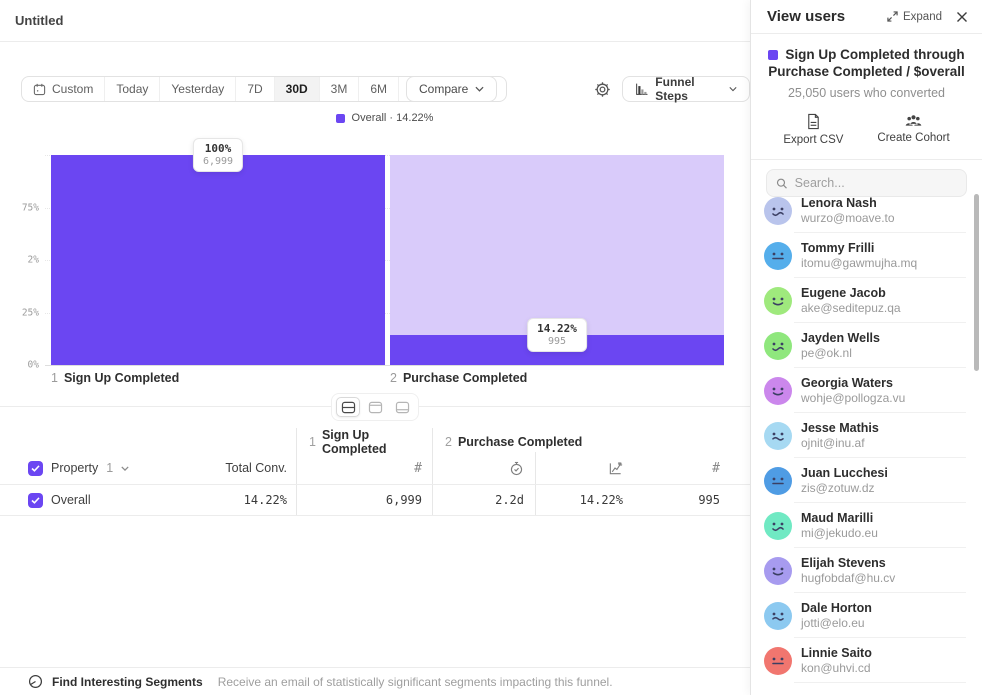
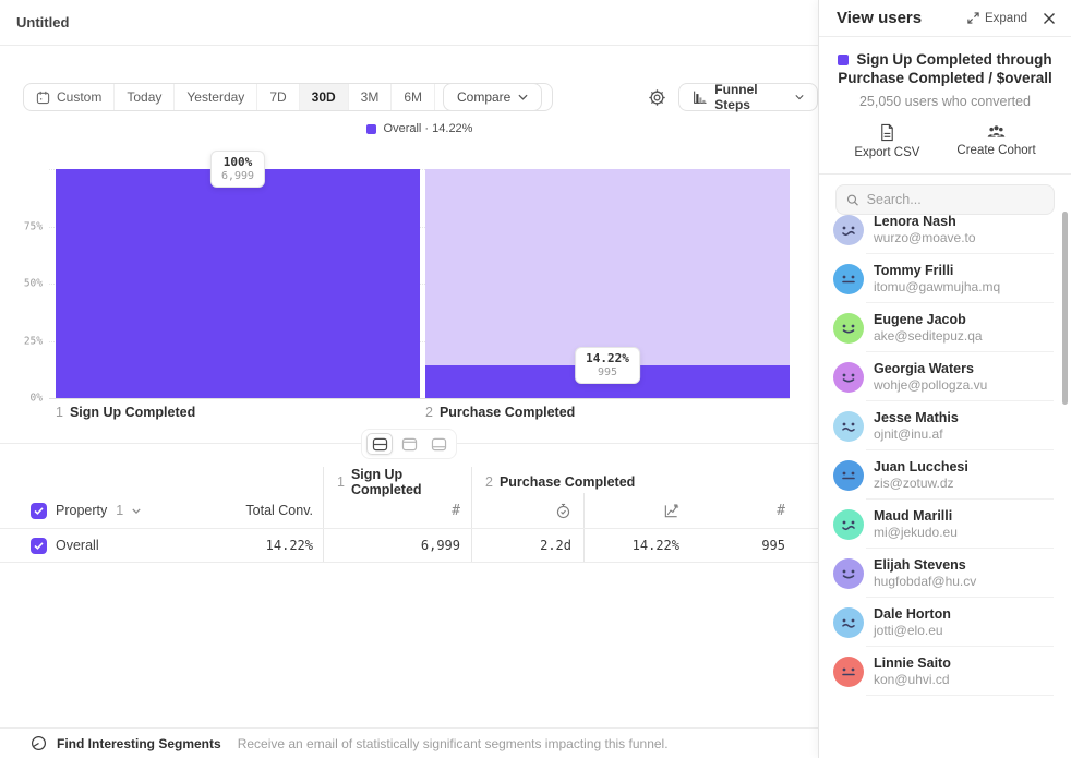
  Untitled
  Custom
  Today
  Yesterday
  7D
  30D
  3M
  6M
  Compare
  Funnel Steps
  Overall · 14.22%
  75%
- 2%
+ 50%
  25%
  0%
  100%
  6,999
  14.22%
  995
  1
  Sign Up Completed
  2
  Purchase Completed
  1
  Sign Up Completed
  2
  Purchase Completed
  Property
  1
  Total Conv.
  #
  #
  Overall
  14.22%
  6,999
  2.2d
  14.22%
  995
  Find Interesting Segments
  Receive an email of statistically significant segments impacting this funnel.
  View users
  Expand
  Sign Up Completed through
  Purchase Completed / $overall
  25,050 users who converted
  Export CSV
  Create Cohort
  Search...
  Lenora Nash
  wurzo@moave.to
  Tommy Frilli
  itomu@gawmujha.mq
  Eugene Jacob
  ake@seditepuz.qa
- Jayden Wells
- pe@ok.nl
  Georgia Waters
  wohje@pollogza.vu
  Jesse Mathis
  ojnit@inu.af
  Juan Lucchesi
  zis@zotuw.dz
  Maud Marilli
  mi@jekudo.eu
  Elijah Stevens
  hugfobdaf@hu.cv
  Dale Horton
  jotti@elo.eu
  Linnie Saito
  kon@uhvi.cd
